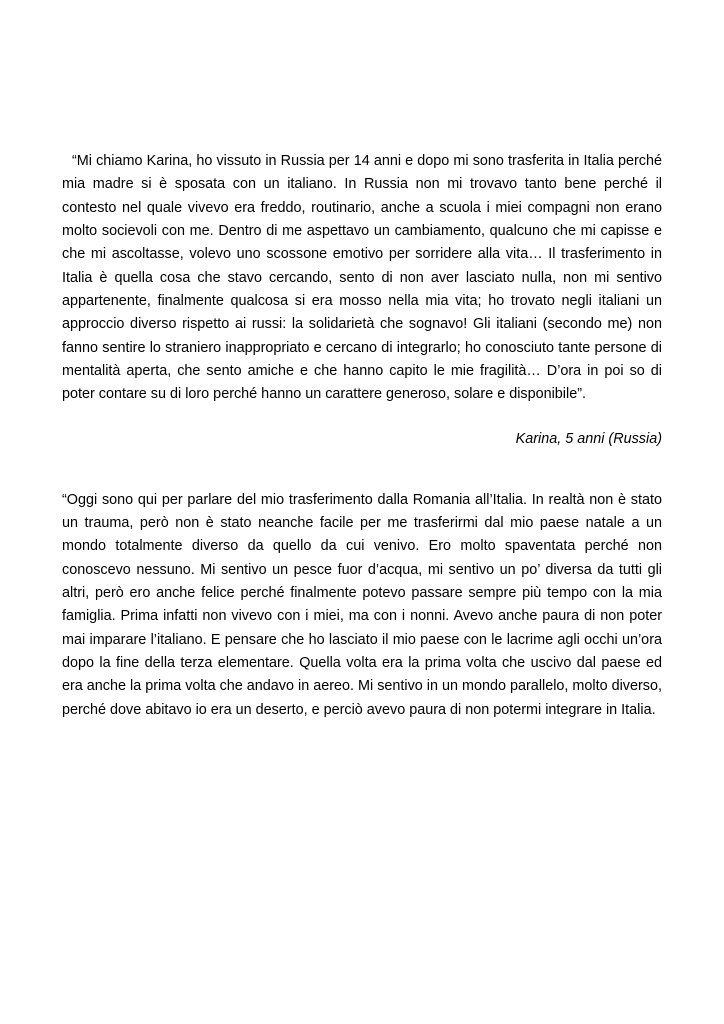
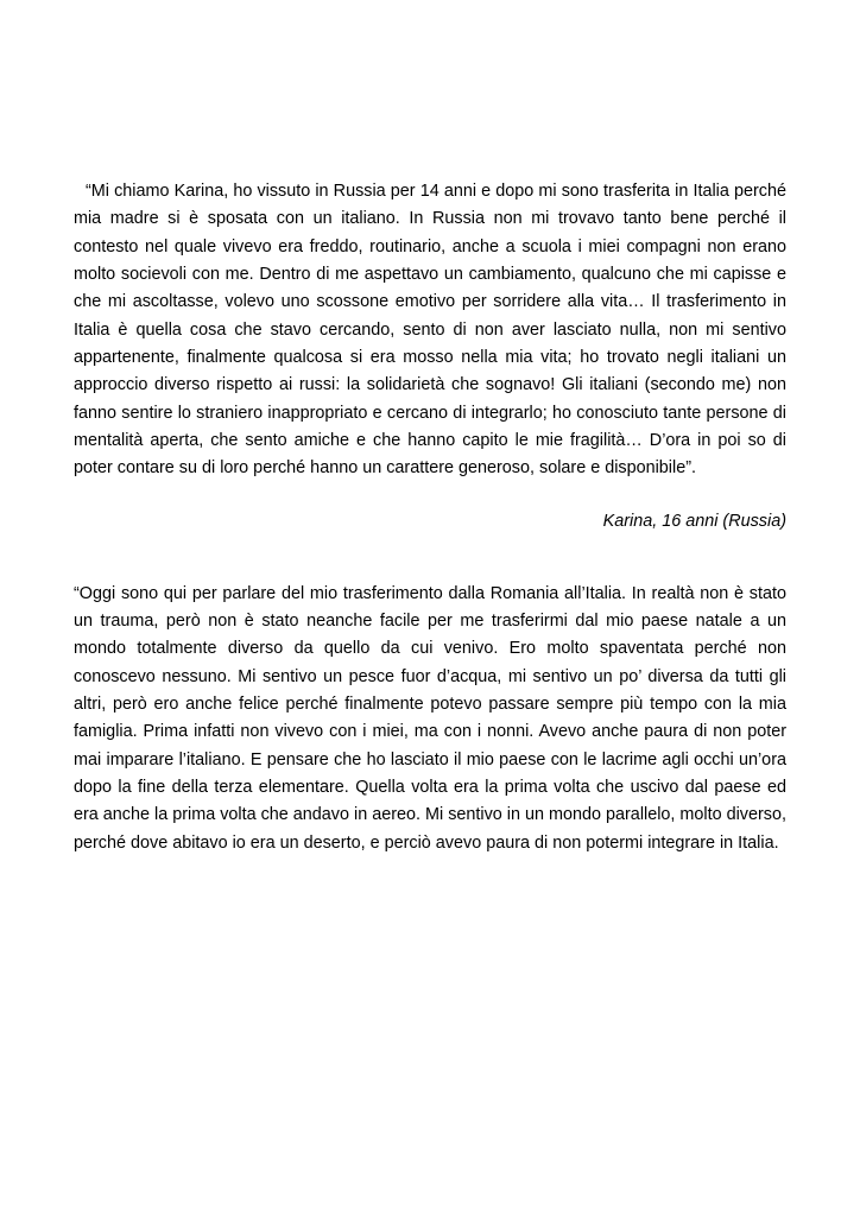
  “Mi chiamo Karina, ho vissuto in Russia per 14 anni e dopo mi sono trasferita in Italia perché mia madre si è sposata con un italiano. In Russia non mi trovavo tanto bene perché il contesto nel quale vivevo era freddo, routinario, anche a scuola i miei compagni non erano molto socievoli con me. Dentro di me aspettavo un cambiamento, qualcuno che mi capisse e che mi ascoltasse, volevo uno scossone emotivo per sorridere alla vita… Il trasferimento in Italia è quella cosa che stavo cercando, sento di non aver lasciato nulla, non mi sentivo appartenente, finalmente qualcosa si era mosso nella mia vita; ho trovato negli italiani un approccio diverso rispetto ai russi: la solidarietà che sognavo! Gli italiani (secondo me) non fanno sentire lo straniero inappropriato e cercano di integrarlo; ho conosciuto tante persone di mentalità aperta, che sento amiche e che hanno capito le mie fragilità… D’ora in poi so di poter contare su di loro perché hanno un carattere generoso, solare e disponibile”.
- Karina, 5 anni (Russia)
+ Karina, 16 anni (Russia)
  “Oggi sono qui per parlare del mio trasferimento dalla Romania all’Italia. In realtà non è stato un trauma, però non è stato neanche facile per me trasferirmi dal mio paese natale a un mondo totalmente diverso da quello da cui venivo. Ero molto spaventata perché non conoscevo nessuno. Mi sentivo un pesce fuor d’acqua, mi sentivo un po’ diversa da tutti gli altri, però ero anche felice perché finalmente potevo passare sempre più tempo con la mia famiglia. Prima infatti non vivevo con i miei, ma con i nonni. Avevo anche paura di non poter mai imparare l’italiano. E pensare che ho lasciato il mio paese con le lacrime agli occhi un’ora dopo la fine della terza elementare. Quella volta era la prima volta che uscivo dal paese ed era anche la prima volta che andavo in aereo. Mi sentivo in un mondo parallelo, molto diverso, perché dove abitavo io era un deserto, e perciò avevo paura di non potermi integrare in Italia.
